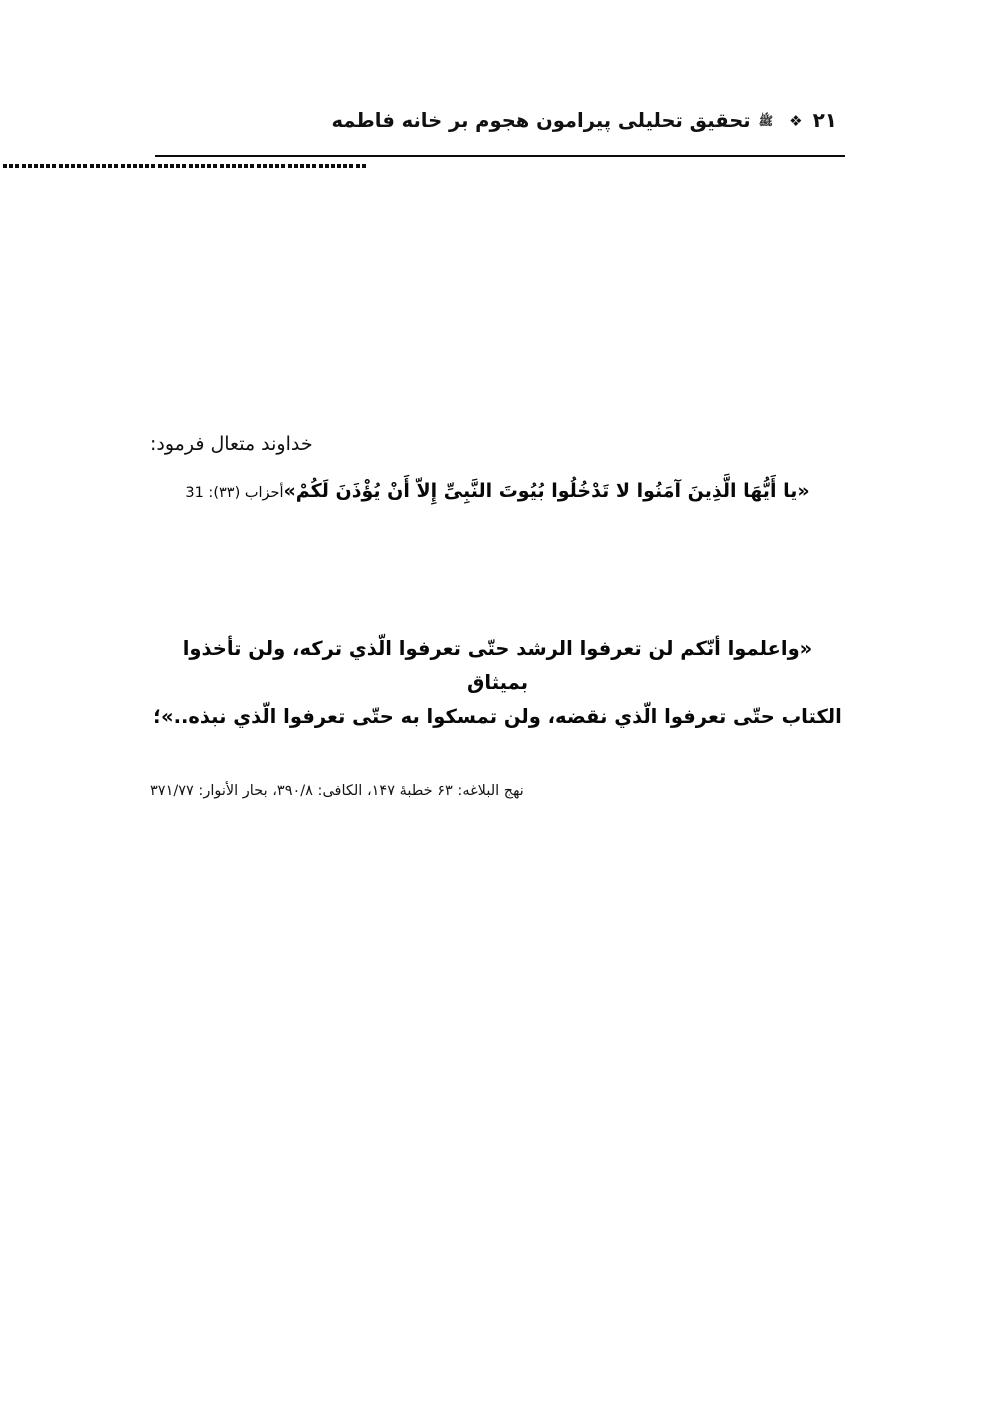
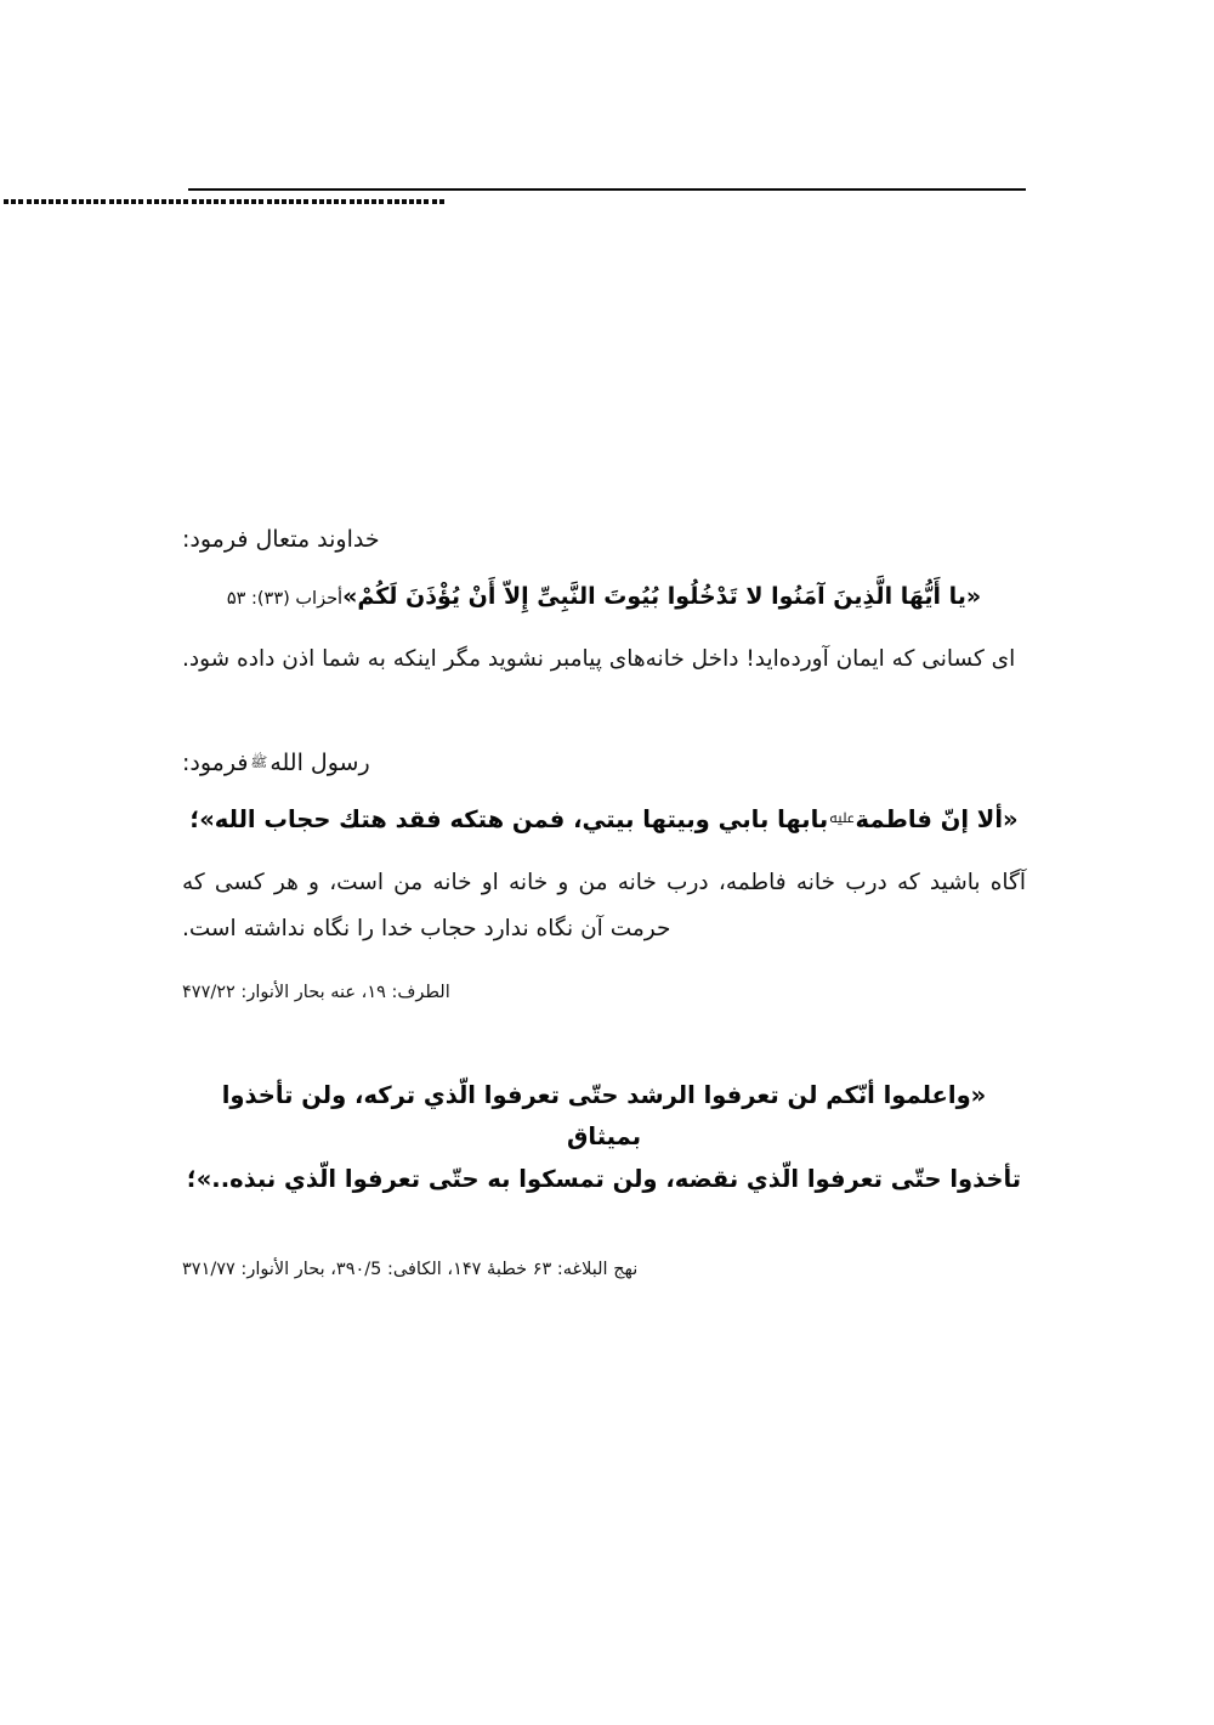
- ۲۱
- ❖
- ﷺ
- تحقیق تحلیلی پیرامون هجوم بر خانه فاطمه
  خداوند متعال فرمود:
- «یا أَیُّهَا الَّذِینَ آمَنُوا لا تَدْخُلُوا بُیُوتَ النَّبِیِّ إِلاّ أَنْ یُؤْذَنَ لَكُمْ»أحزاب (۳۳): 31
+ «یا أَیُّهَا الَّذِینَ آمَنُوا لا تَدْخُلُوا بُیُوتَ النَّبِیِّ إِلاّ أَنْ یُؤْذَنَ لَكُمْ»أحزاب (۳۳): ۵۳
+ ای کسانی که ایمان آورده‌اید! داخل خانه‌های پیامبر نشوید مگر اینکه به شما اذن داده شود.
+ رسول اللهﷺفرمود:
+ «ألا إنّ فاطمةﷷبابها بابي وبیتها بیتي، فمن هتكه فقد هتك حجاب الله»؛
+ آگاه باشید که درب خانه فاطمه، درب خانه من و خانه او خانه من است، و هر کسی که حرمت آن نگاه ندارد حجاب خدا را نگاه نداشته است.
+ الطرف: ۱۹، عنه بحار الأنوار: ۴۷۷/۲۲
  «واعلموا أنّكم لن تعرفوا الرشد حتّى تعرفوا الّذي تركه، ولن تأخذوا بمیثاق
- الكتاب حتّى تعرفوا الّذي نقضه، ولن تمسكوا به حتّى تعرفوا الّذي نبذه..»؛
+ تأخذوا حتّى تعرفوا الّذي نقضه، ولن تمسكوا به حتّى تعرفوا الّذي نبذه..»؛
- نهج البلاغه: ۶۳ خطبهٔ ۱۴۷، الكافی: ۳۹۰/۸، بحار الأنوار: ۳۷۱/۷۷
+ نهج البلاغه: ۶۳ خطبهٔ ۱۴۷، الكافی: ۳۹۰/5، بحار الأنوار: ۳۷۱/۷۷
